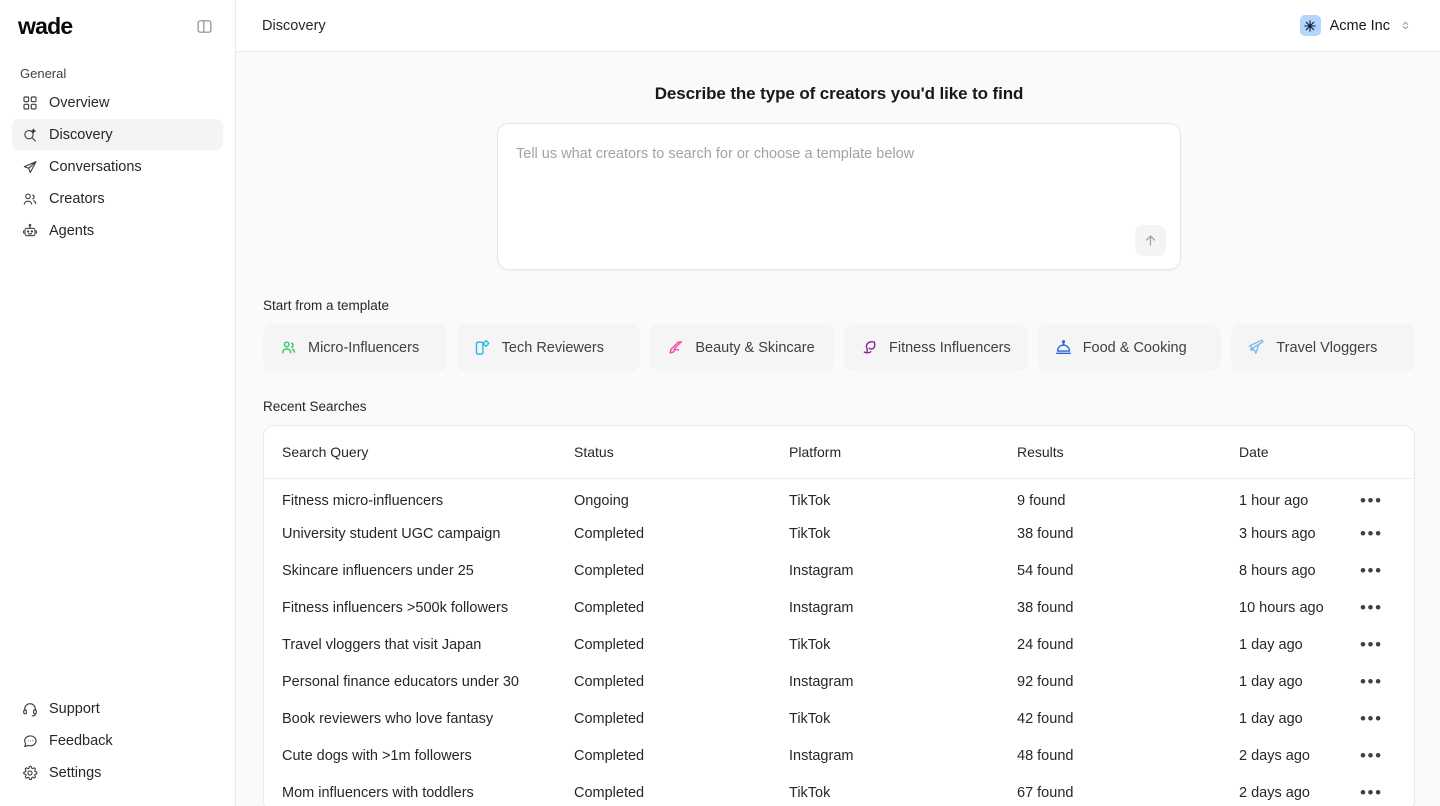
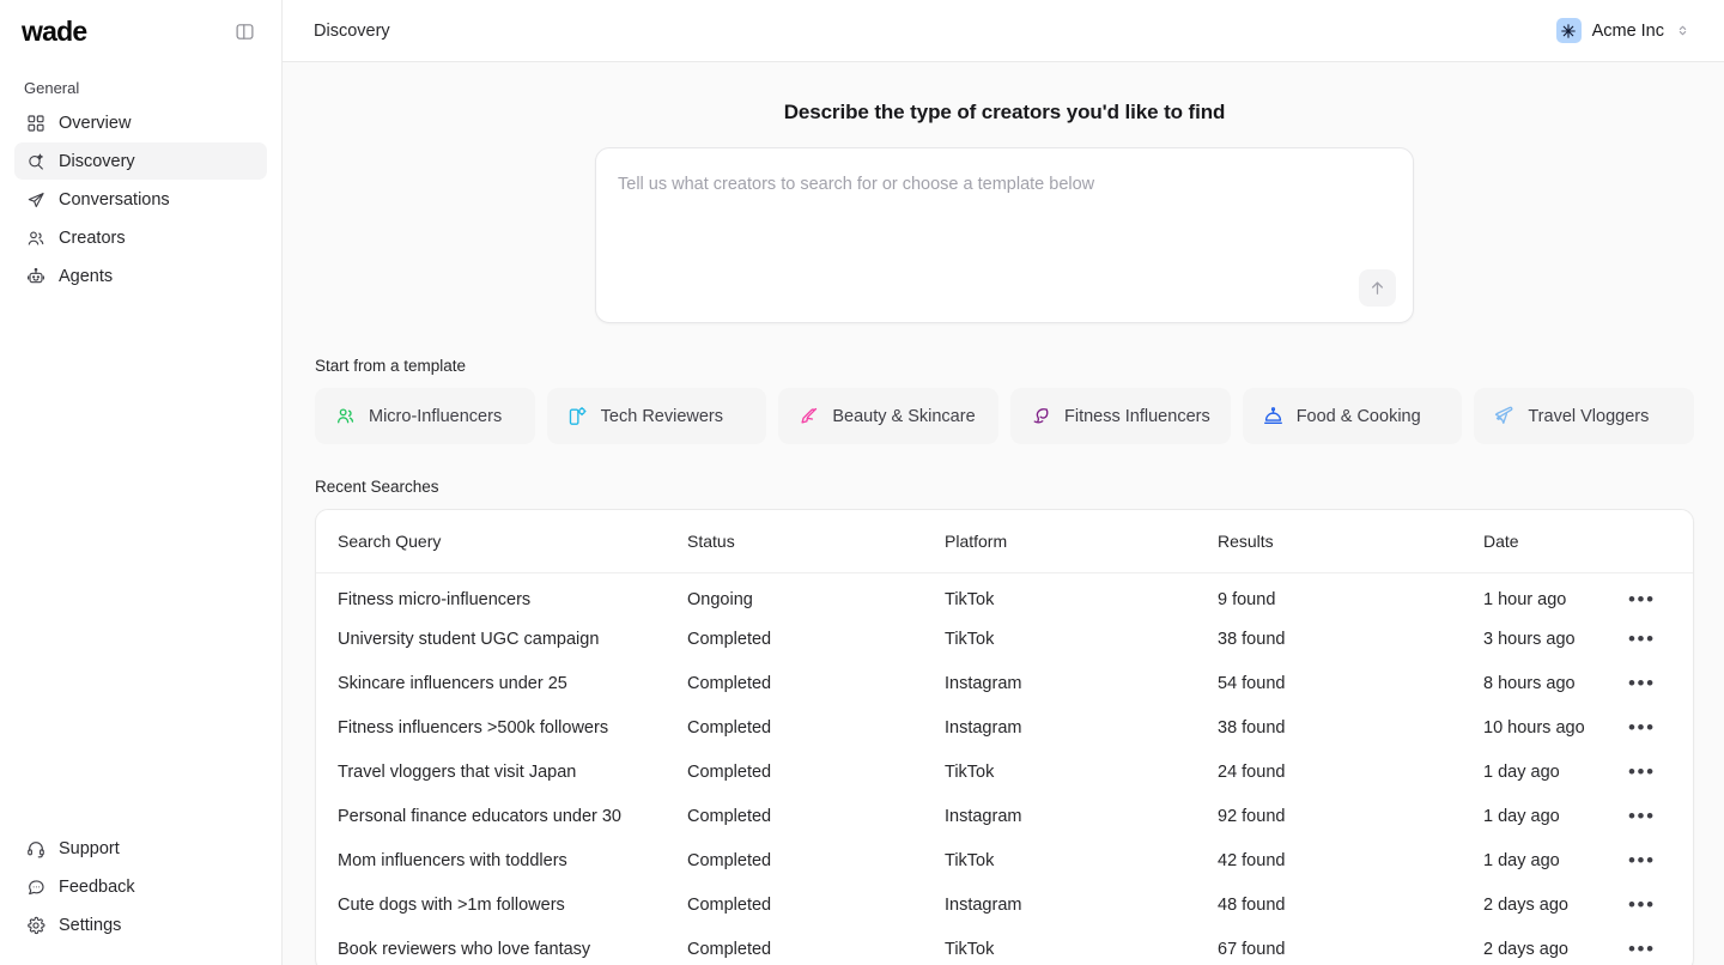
  wade
  General
  Overview
  Discovery
  Conversations
  Creators
  Agents
  Support
  Feedback
  Settings
  Discovery
  Acme Inc
  Describe the type of creators you'd like to find
  Tell us what creators to search for or choose a template below
  Start from a template
  Micro-Influencers
  Tech Reviewers
  Beauty & Skincare
  Fitness Influencers
  Food & Cooking
  Travel Vloggers
  Recent Searches
  Search Query	Status	Platform	Results	Date
  Fitness micro-influencers	Ongoing	TikTok	9 found	1 hour ago	•••
  University student UGC campaign	Completed	TikTok	38 found	3 hours ago	•••
  Skincare influencers under 25	Completed	Instagram	54 found	8 hours ago	•••
  Fitness influencers >500k followers	Completed	Instagram	38 found	10 hours ago	•••
  Travel vloggers that visit Japan	Completed	TikTok	24 found	1 day ago	•••
  Personal finance educators under 30	Completed	Instagram	92 found	1 day ago	•••
- Book reviewers who love fantasy	Completed	TikTok	42 found	1 day ago	•••
+ Mom influencers with toddlers	Completed	TikTok	42 found	1 day ago	•••
  Cute dogs with >1m followers	Completed	Instagram	48 found	2 days ago	•••
- Mom influencers with toddlers	Completed	TikTok	67 found	2 days ago	•••
+ Book reviewers who love fantasy	Completed	TikTok	67 found	2 days ago	•••
